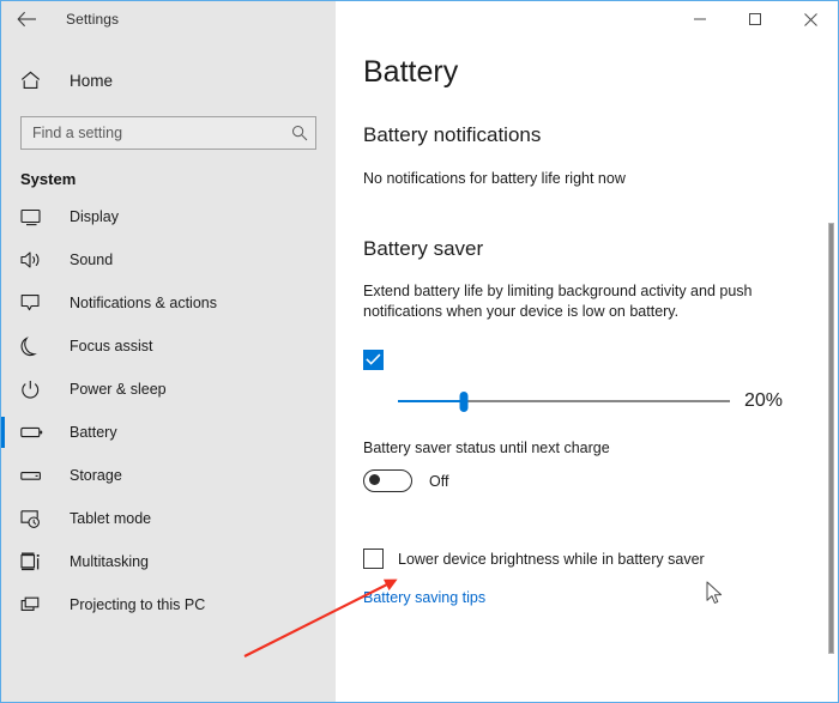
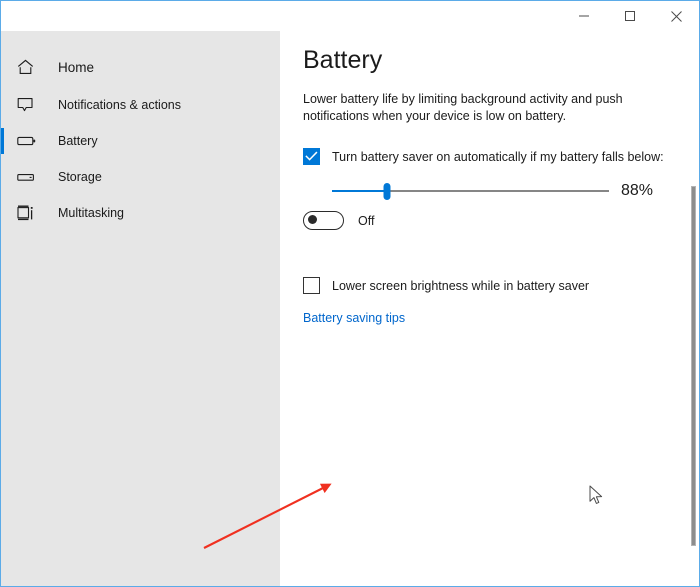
- Settings
  Home
- Find a setting
- System
- Display
- Sound
  Notifications & actions
- Focus assist
- Power & sleep
  Battery
  Storage
- Tablet mode
  Multitasking
- Projecting to this PC
  Battery
- Battery notifications
- No notifications for battery life right now
- Battery saver
- Extend battery life by limiting background activity and push notifications when your device is low on battery.
+ Lower battery life by limiting background activity and push notifications when your device is low on battery.
+ Turn battery saver on automatically if my battery falls below:
- 20%
+ 88%
- Battery saver status until next charge
  Off
- Lower device brightness while in battery saver
+ Lower screen brightness while in battery saver
  Battery saving tips
